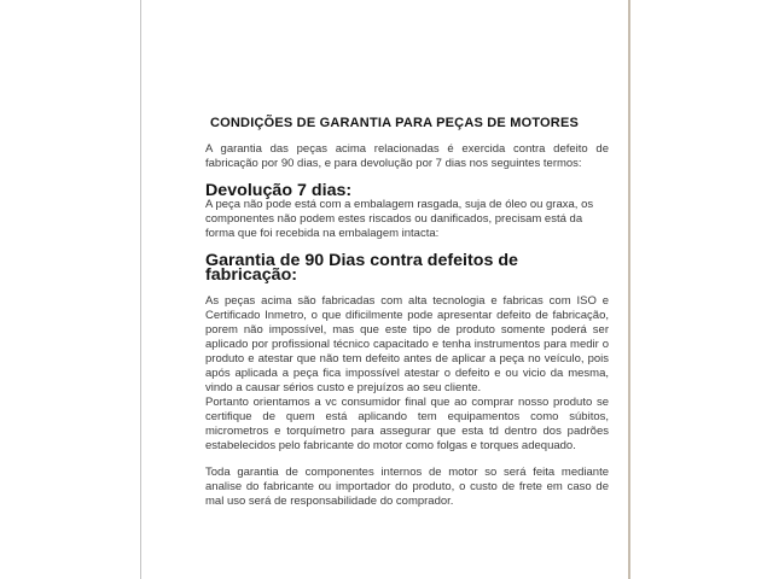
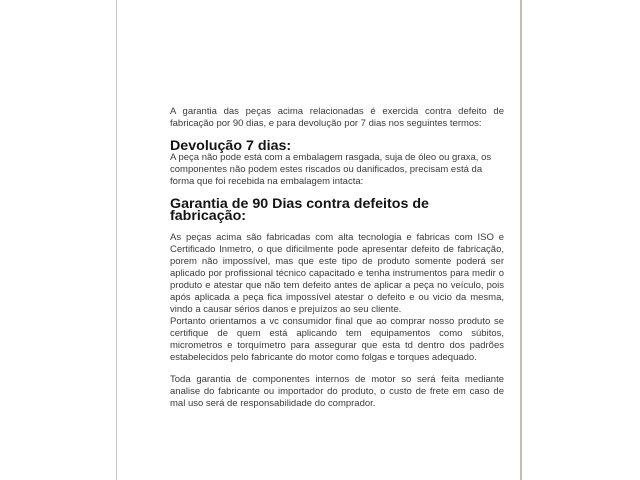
- CONDIÇÕES DE GARANTIA PARA PEÇAS DE MOTORES
  A garantia das peças acima relacionadas é exercida contra defeito de fabricação por 90 dias, e para devolução por 7 dias nos seguintes termos:
  Devolução 7 dias:
  A peça não pode está com a embalagem rasgada, suja de óleo ou graxa, os componentes não podem estes riscados ou danificados, precisam está da forma que foi recebida na embalagem intacta:
  Garantia de 90 Dias contra defeitos de fabricação:
- As peças acima são fabricadas com alta tecnologia e fabricas com ISO e Certificado Inmetro, o que dificilmente pode apresentar defeito de fabricação, porem não impossível, mas que este tipo de produto somente poderá ser aplicado por profissional técnico capacitado e tenha instrumentos para medir o produto e atestar que não tem defeito antes de aplicar a peça no veículo, pois após aplicada a peça fica impossível atestar o defeito e ou vicio da mesma, vindo a causar sérios custo e prejuízos ao seu cliente.
+ As peças acima são fabricadas com alta tecnologia e fabricas com ISO e Certificado Inmetro, o que dificilmente pode apresentar defeito de fabricação, porem não impossível, mas que este tipo de produto somente poderá ser aplicado por profissional técnico capacitado e tenha instrumentos para medir o produto e atestar que não tem defeito antes de aplicar a peça no veículo, pois após aplicada a peça fica impossível atestar o defeito e ou vicio da mesma, vindo a causar sérios danos e prejuízos ao seu cliente.
  Portanto orientamos a vc consumidor final que ao comprar nosso produto se certifique de quem está aplicando tem equipamentos como súbitos, micrometros e torquímetro para assegurar que esta td dentro dos padrões estabelecidos pelo fabricante do motor como folgas e torques adequado.
  Toda garantia de componentes internos de motor so será feita mediante analise do fabricante ou importador do produto, o custo de frete em caso de mal uso será de responsabilidade do comprador.
